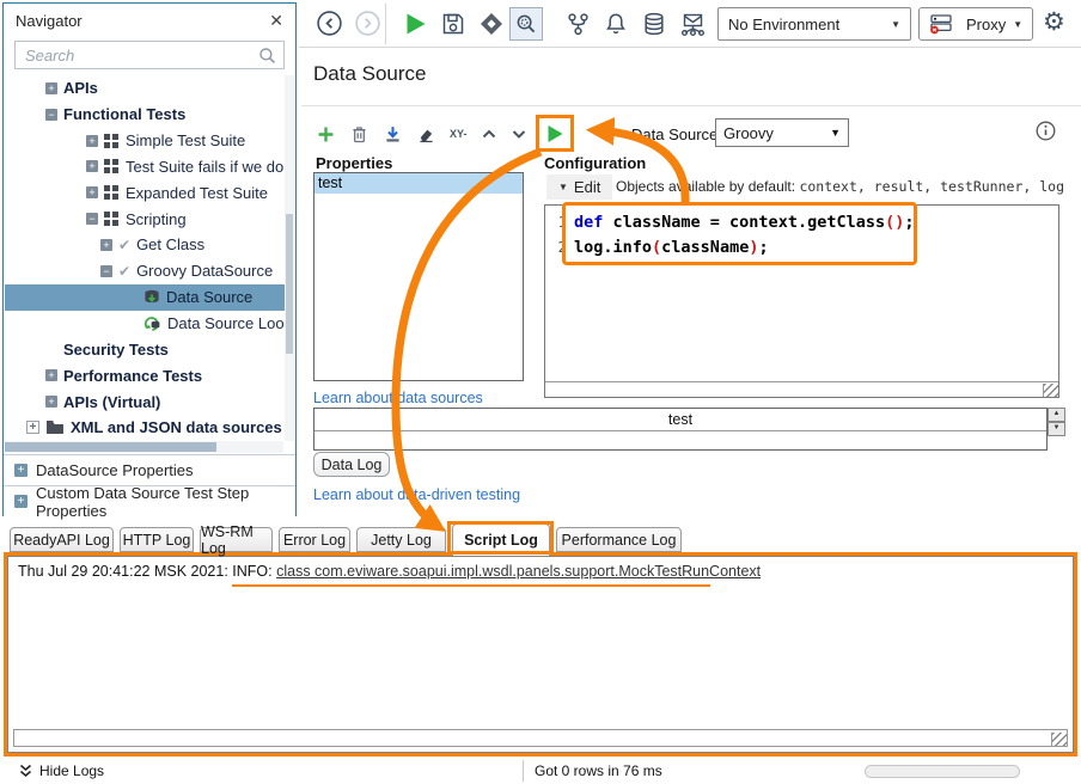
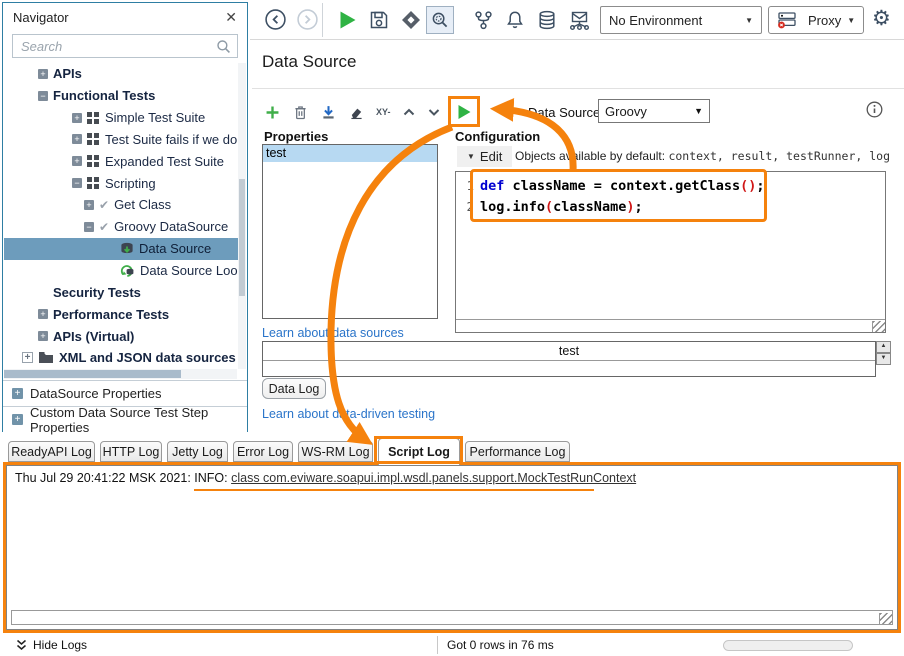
  Navigator
  ✕
  Search
  +
  APIs
  −
  Functional Tests
  +
  Simple Test Suite
  +
  Test Suite fails if we do
  +
  Expanded Test Suite
  −
  Scripting
  +
  ✔
  Get Class
  −
  ✔
  Groovy DataSource
  Data Source
  Data Source Loo
  Security Tests
  +
  Performance Tests
  +
  APIs (Virtual)
  +
  XML and JSON data sources
  +
  DataSource Properties
  +
  Custom Data Source Test Step Properties
  No Environment
  ▼
  Proxy
  ▼
  ⚙
  Data Source
  XY-
  ata Source
  Groovy
  ▼
  Properties
  test
  Learn about data sources
  Configuration
  ▼
  Edit
  Objects ailable by default: context, result, testRunner, log
  1
  def
  className = context.getClass
  ()
  ;
  2
  log.info
  (
  className
  )
  ;
  test
  Data Log
  Learn about dta-driven testing
  ReadyAPI Log
  HTTP Log
- WS-RM Log
+ Jetty Log
  Error Log
- Jetty Log
+ WS-RM Log
  Script Log
  Performance Log
  Thu Jul 29 20:41:22 MSK 2021: INFO: class com.eviware.soapui.impl.wsdl.panels.support.MockTestRunContext
  Hide Logs
  Got 0 rows in 76 ms
